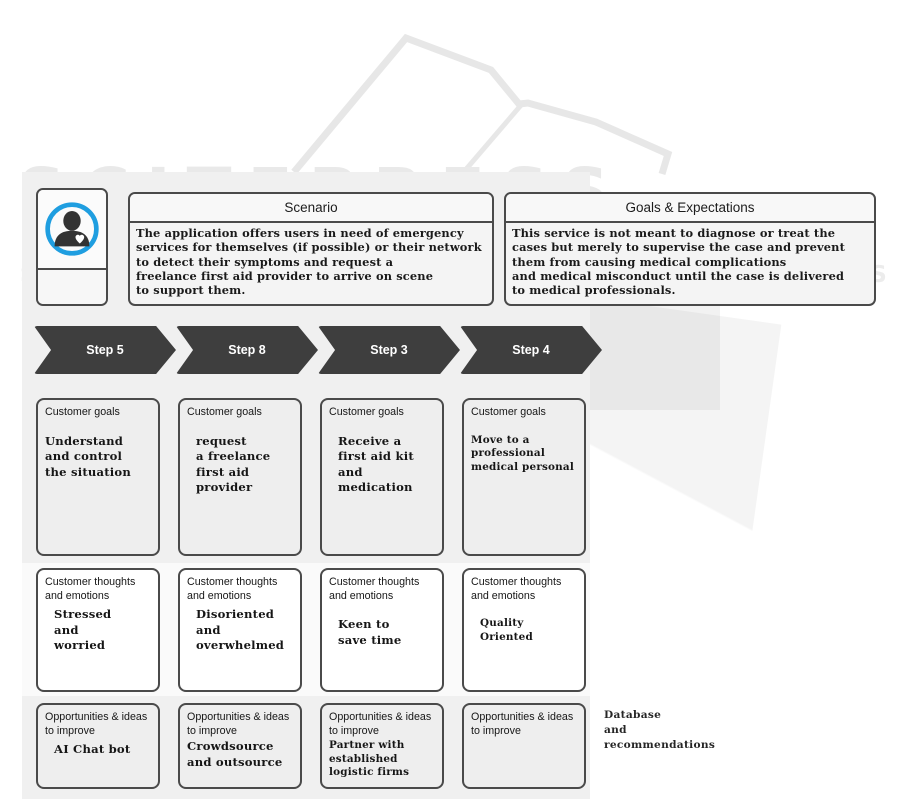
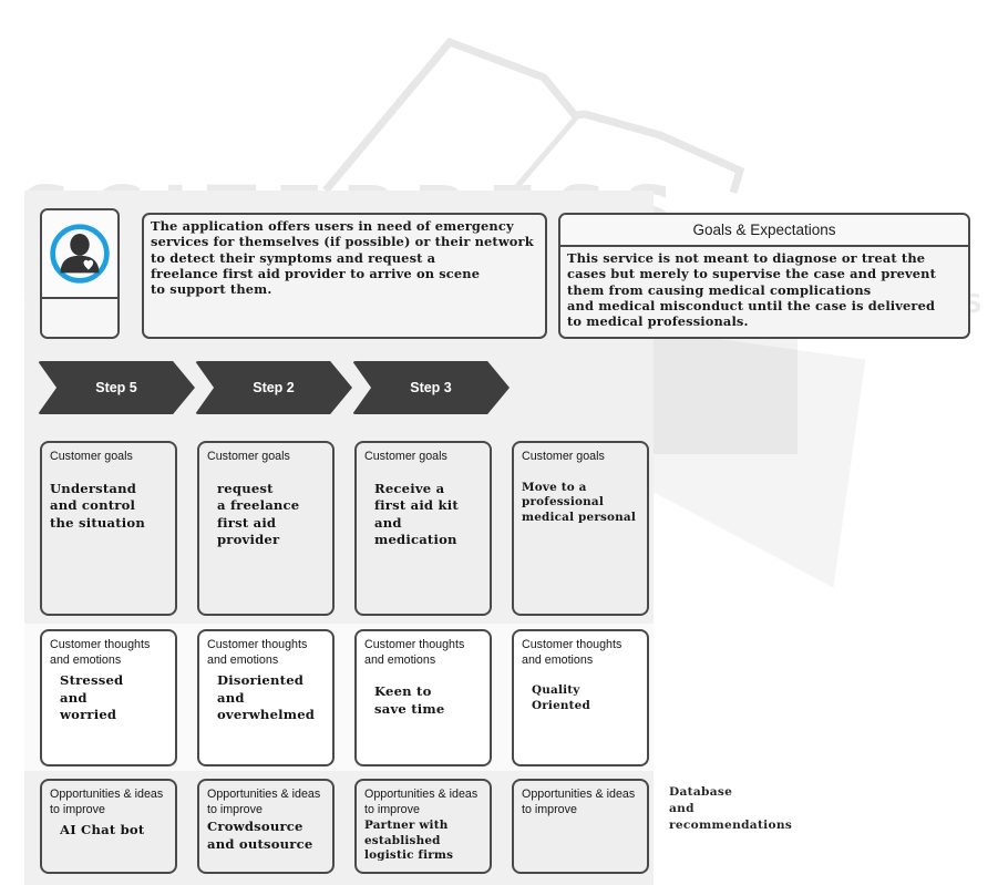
- Scenario
  The application offers users in need of emergency
  services for themselves (if possible) or their network
  to detect their symptoms and request a
  freelance first aid provider to arrive on scene
  to support them.
  Goals & Expectations
  This service is not meant to diagnose or treat the
  cases but merely to supervise the case and prevent
  them from causing medical complications
  and medical misconduct until the case is delivered
  to medical professionals.
  Step 5
- Step 8
+ Step 2
  Step 3
- Step 4
  Customer goals
  Understand
  and control
  the situation
  Customer goals
  request
  a freelance
  first aid
  provider
  Customer goals
  Receive a
  first aid kit
  and
  medication
  Customer goals
  Move to a
  professional
  medical personal
  Customer thoughts
  and emotions
  Stressed
  and
  worried
  Customer thoughts
  and emotions
  Disoriented
  and
  overwhelmed
  Customer thoughts
  and emotions
  Keen to
  save time
  Customer thoughts
  and emotions
  Quality Oriented
  Opportunities & ideas
  to improve
  AI Chat bot
  Opportunities & ideas
  to improve
  Crowdsource
  and outsource
  Opportunities & ideas
  to improve
  Partner with
  established logistic firms
  Opportunities & ideas
  to improve
  Database
  and
  recommendations
